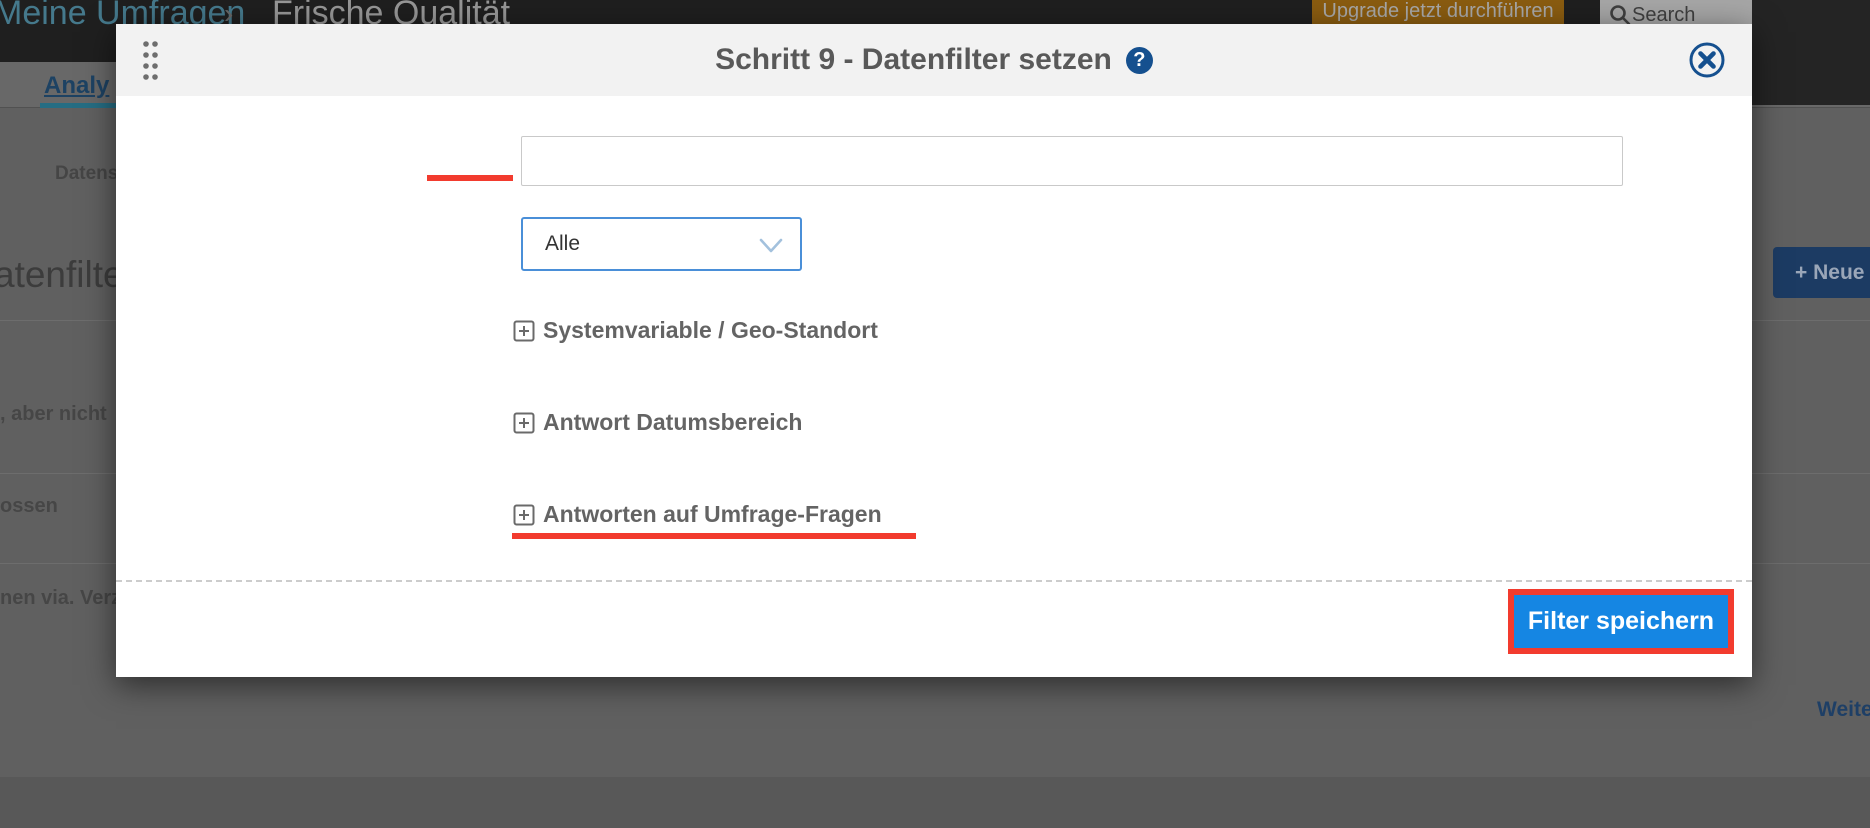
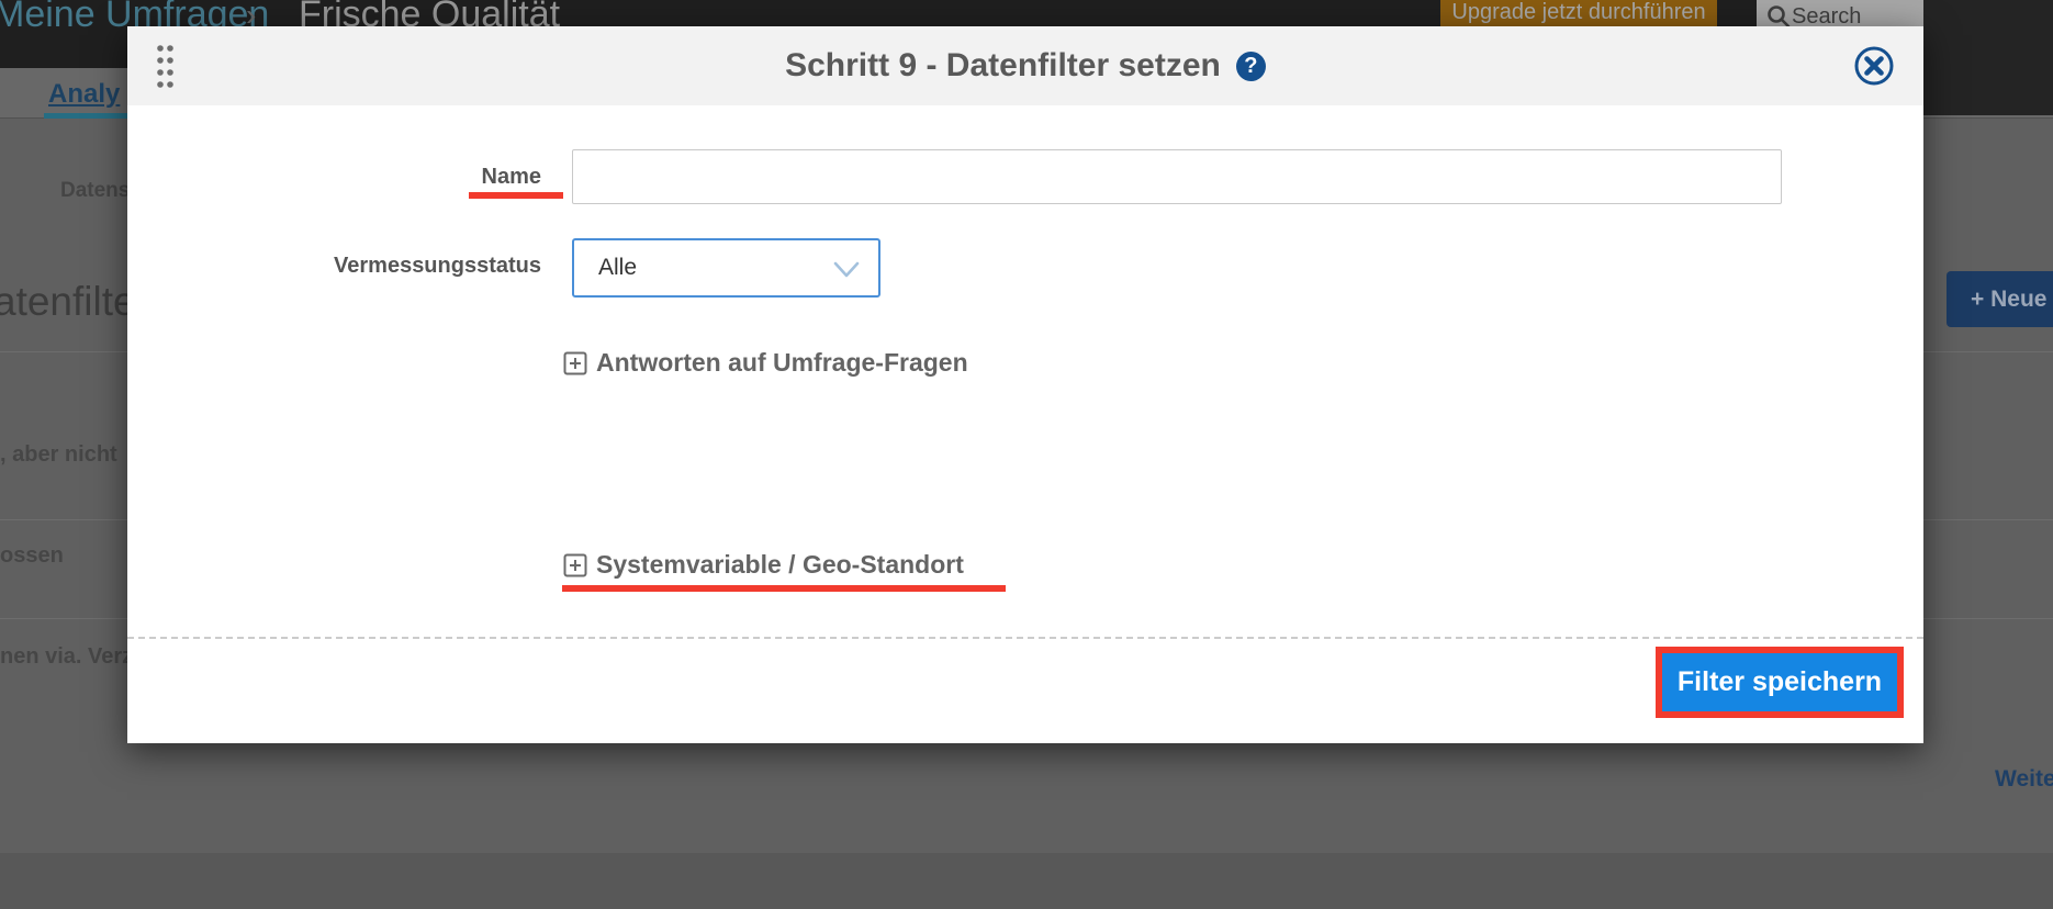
  Meine Umfragen
  ›
  Frische Qualität
  Upgrade jetzt durchführen
  Search
  Analy
  Datens
  atenfilte
  , aber nicht
  ossen
  nen via. Ver
  + Neue
  Weite
  Schritt 9 - Datenfilter setzen
  ?
+ Name
+ Vermessungsstatus
  Alle
- Systemvariable / Geo-Standort
+ Antworten auf Umfrage-Fragen
- Antwort Datumsbereich
- Antworten auf Umfrage-Fragen
+ Systemvariable / Geo-Standort
  Filter speichern
